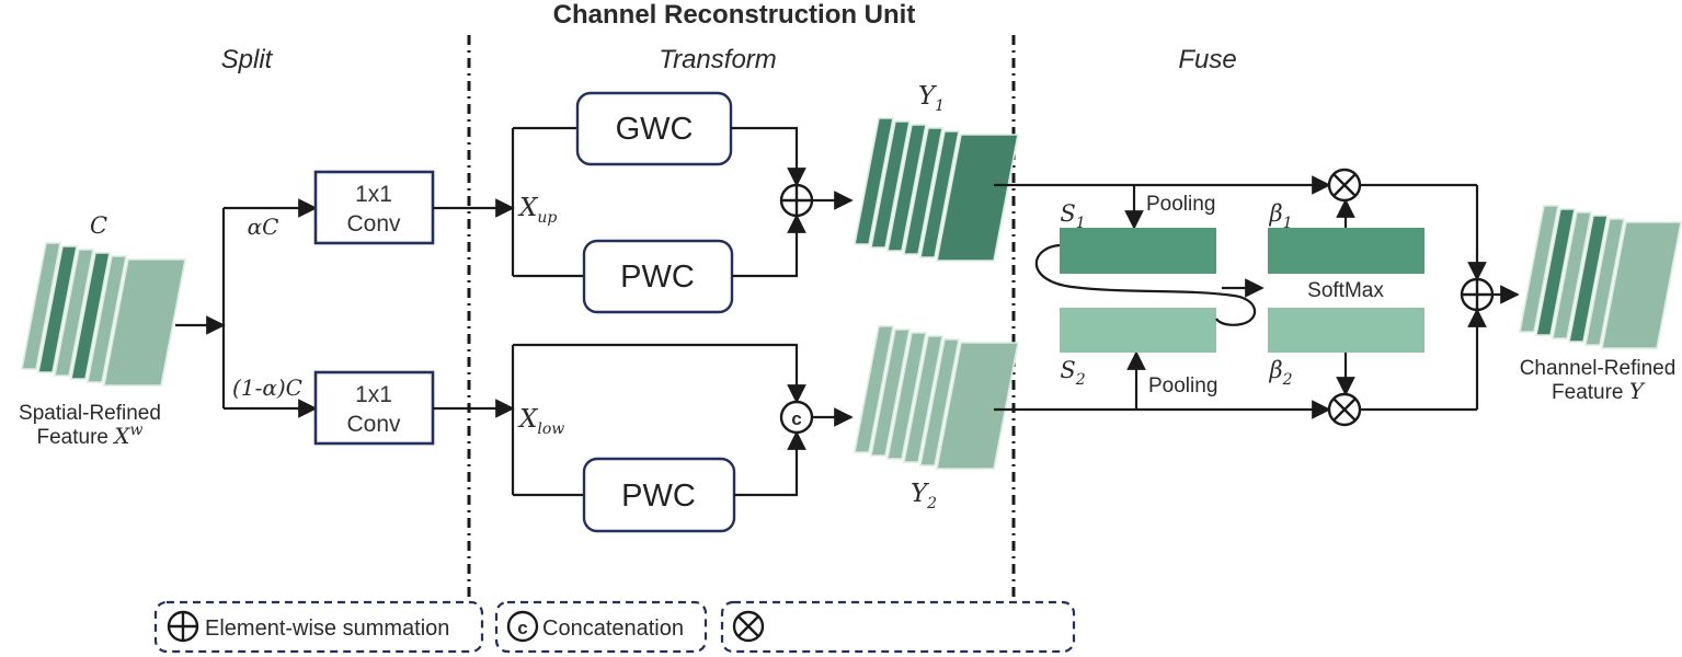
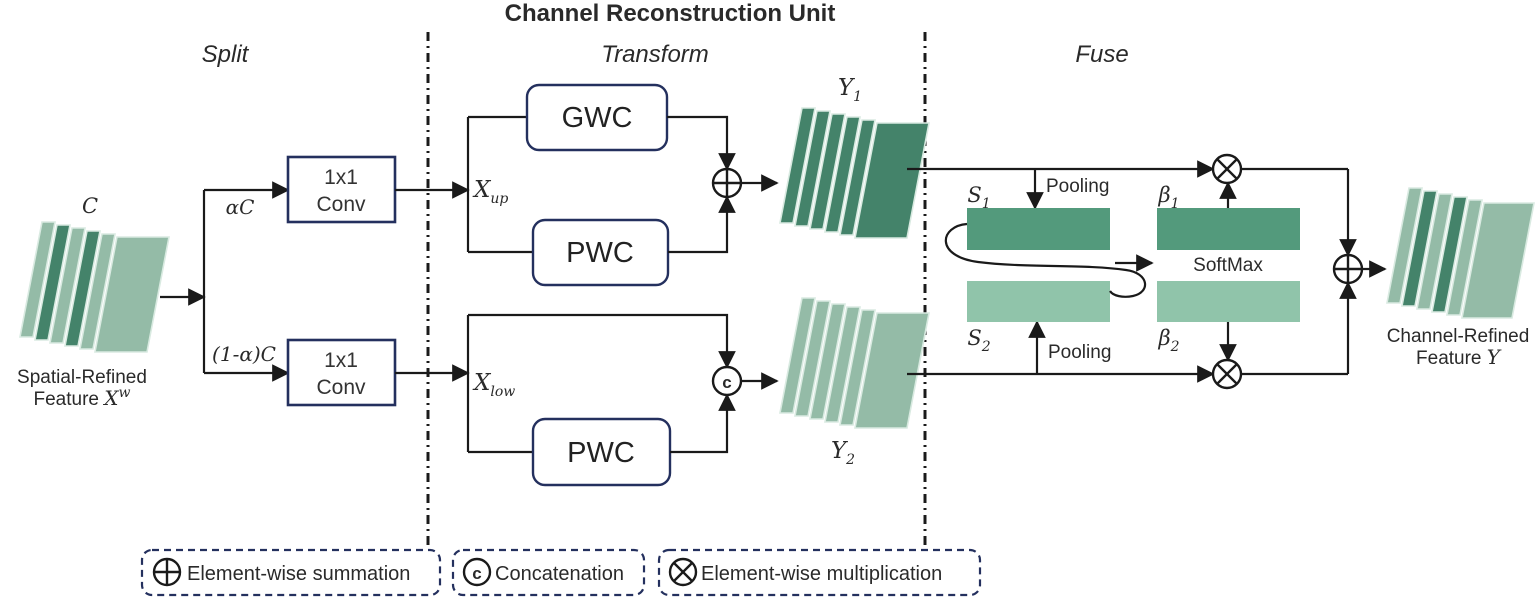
  Channel Reconstruction Unit
  Split
  Transform
  Fuse
  C
  Spatial-Refined
  Feature Xw
  αC
  (1-α)C
  1x1
  Conv
  1x1
  Conv
  Xup
  GWC
  PWC
  Y1
  Xlow
  PWC
  c
  Y2
  Pooling
  Pooling
  S1
  S2
  β1
  β2
  SoftMax
  Channel-Refined
  Feature Y
  Element-wise summation
  c
  Concatenation
+ Element-wise multiplication
